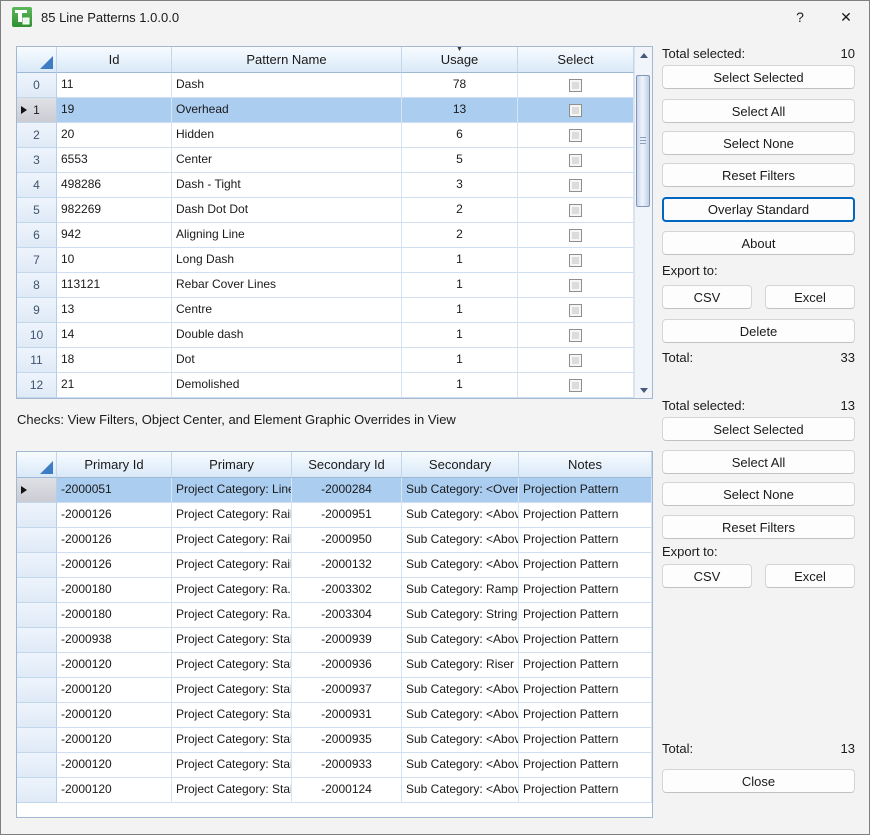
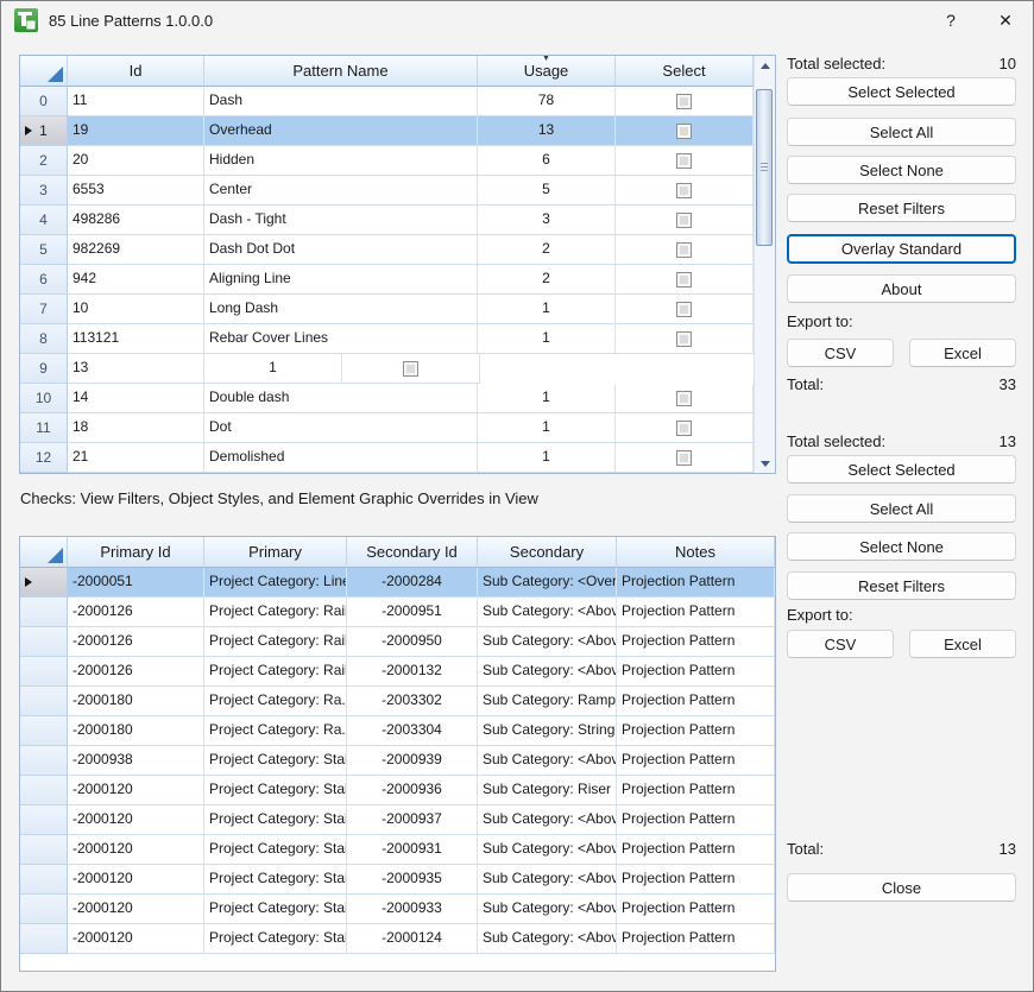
  85 Line Patterns 1.0.0.0
  ?
  ✕
  Id
  Pattern Name
  Usage
  Select
  0
  11
  Dash
  78
  1
  19
  Overhead
  13
  2
  20
  Hidden
  6
  3
  6553
  Center
  5
  4
  498286
  Dash - Tight
  3
  5
  982269
  Dash Dot Dot
  2
  6
  942
  Aligning Line
  2
  7
  10
  Long Dash
  1
  8
  113121
  Rebar Cover Lines
  1
  9
  13
- Centre
  1
  10
  14
  Double dash
  1
  11
  18
  Dot
  1
  12
  21
  Demolished
  1
- Checks: View Filters, Object Center, and Element Graphic Overrides in View
+ Checks: View Filters, Object Styles, and Element Graphic Overrides in View
  Primary Id
  Primary
  Secondary Id
  Secondary
  Notes
  -2000051
  Project Category: Lin
  -2000284
  Sub Category: <Over
  Projection Pattern
  -2000126
  Project Category: Rai
  -2000951
  Sub Category: <Abov
  Projection Pattern
  -2000126
  Project Category: Rai
  -2000950
  Sub Category: <Abov
  Projection Pattern
  -2000126
  Project Category: Rai
  -2000132
  Sub Category: <Abov
  Projection Pattern
  -2000180
  Project Category: Ra.
  -2003302
  Sub Category: Ramp
  Projection Pattern
  -2000180
  Project Category: Ra.
  -2003304
  Sub Category: String
  Projection Pattern
  -2000938
  Project Category: Sta
  -2000939
  Sub Category: <Abov
  Projection Pattern
  -2000120
  Project Category: Sta
  -2000936
  Sub Category: Riser
  Projection Pattern
  -2000120
  Project Category: Sta
  -2000937
  Sub Category: <Abov
  Projection Pattern
  -2000120
  Project Category: Sta
  -2000931
  Sub Category: <Abov
  Projection Pattern
  -2000120
  Project Category: Sta
  -2000935
  Sub Category: <Abov
  Projection Pattern
  -2000120
  Project Category: Sta
  -2000933
  Sub Category: <Abov
  Projection Pattern
  -2000120
  Project Category: Sta
  -2000124
  Sub Category: <Abov
  Projection Pattern
  Total selected:
  10
  Select Selected
  Select All
  Select None
  Reset Filters
  Overlay Standard
  About
  Export to:
  CSV
  Excel
- Delete
  Total:
  33
  Total selected:
  13
  Select Selected
  Select All
  Select None
  Reset Filters
  Export to:
  CSV
  Excel
  Total:
  13
  Close
